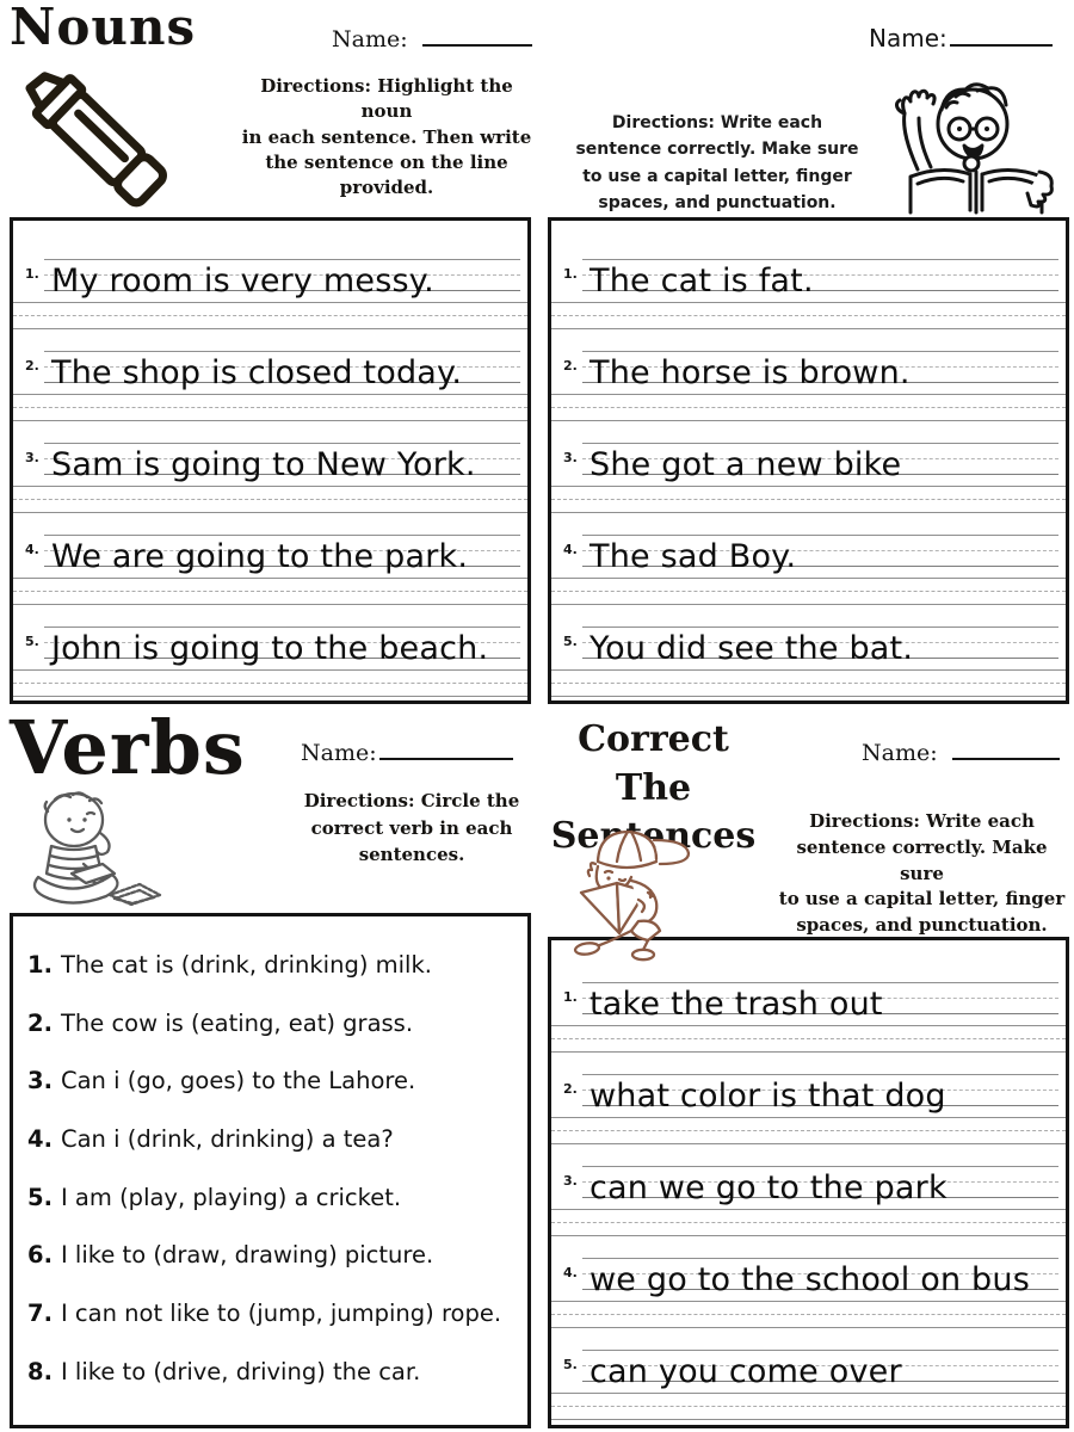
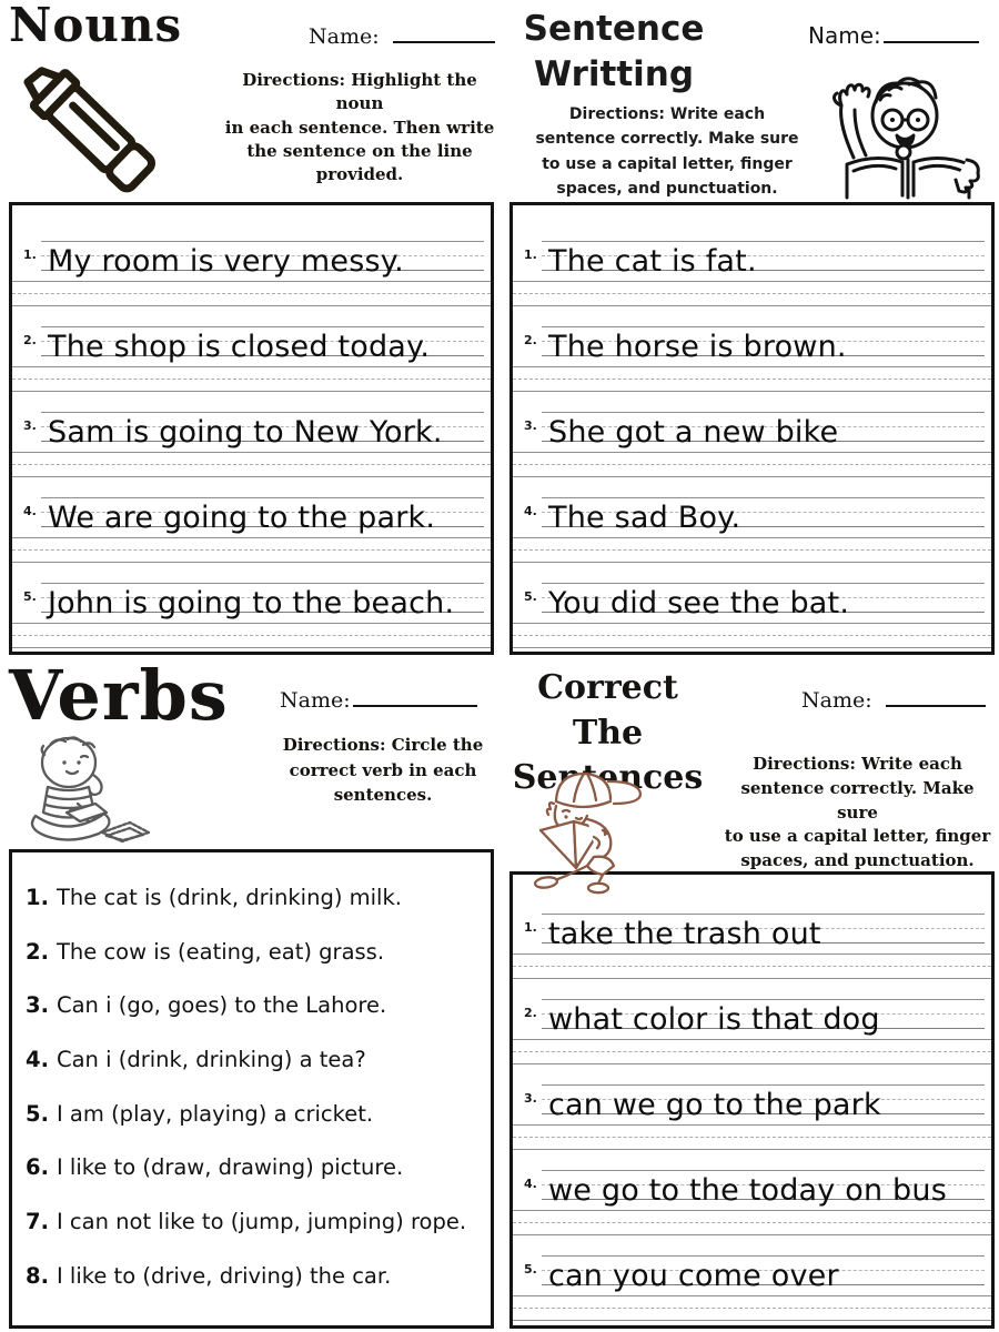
  Nouns
  Name:
  Directions: Highlight the noun
  in each sentence. Then write
  the sentence on the line
  provided.
  1.
  My room is very messy.
  2.
  The shop is closed today.
  3.
  Sam is going to New York.
  4.
  We are going to the park.
  5.
  John is going to the beach.
+ Sentence
+ Writting
  Name:
  Directions: Write each
  sentence correctly. Make sure
  to use a capital letter, finger
  spaces, and punctuation.
  1.
  The cat is fat.
  2.
  The horse is brown.
  3.
  She got a new bike
  4.
  The sad Boy.
  5.
  You did see the bat.
  Verbs
  Name:
  Directions: Circle the
  correct verb in each
  sentences.
  1.
  The cat is (drink, drinking) milk.
  2.
  The cow is (eating, eat) grass.
  3.
  Can i (go, goes) to the Lahore.
  4.
  Can i (drink, drinking) a tea?
  5.
  I am (play, playing) a cricket.
  6.
  I like to (draw, drawing) picture.
  7.
  I can not like to (jump, jumping) rope.
  8.
  I like to (drive, driving) the car.
  Correct The
  Seences
  Name:
  Directions: Write each
  sentence correctly. Make sure
  to use a capital letter, finger
  spaces, and punctuation.
  1.
  take the trash out
  2.
  what color is that dog
  3.
  can we go to the park
  4.
- we go to the school on bus
+ we go to the today on bus
  5.
  can you come over
